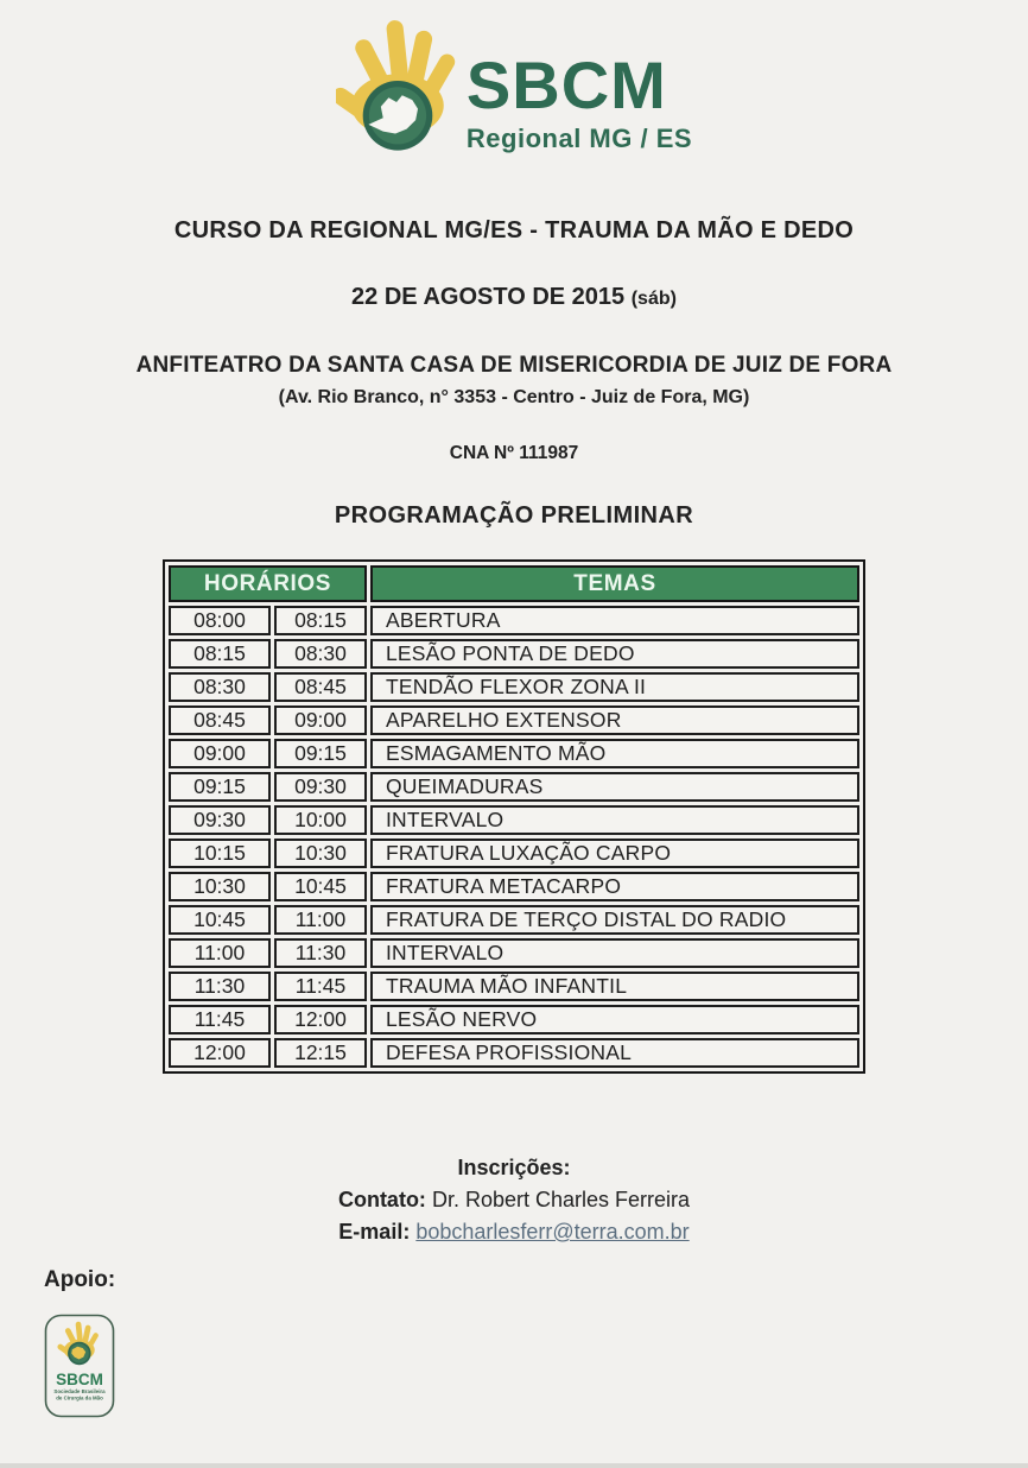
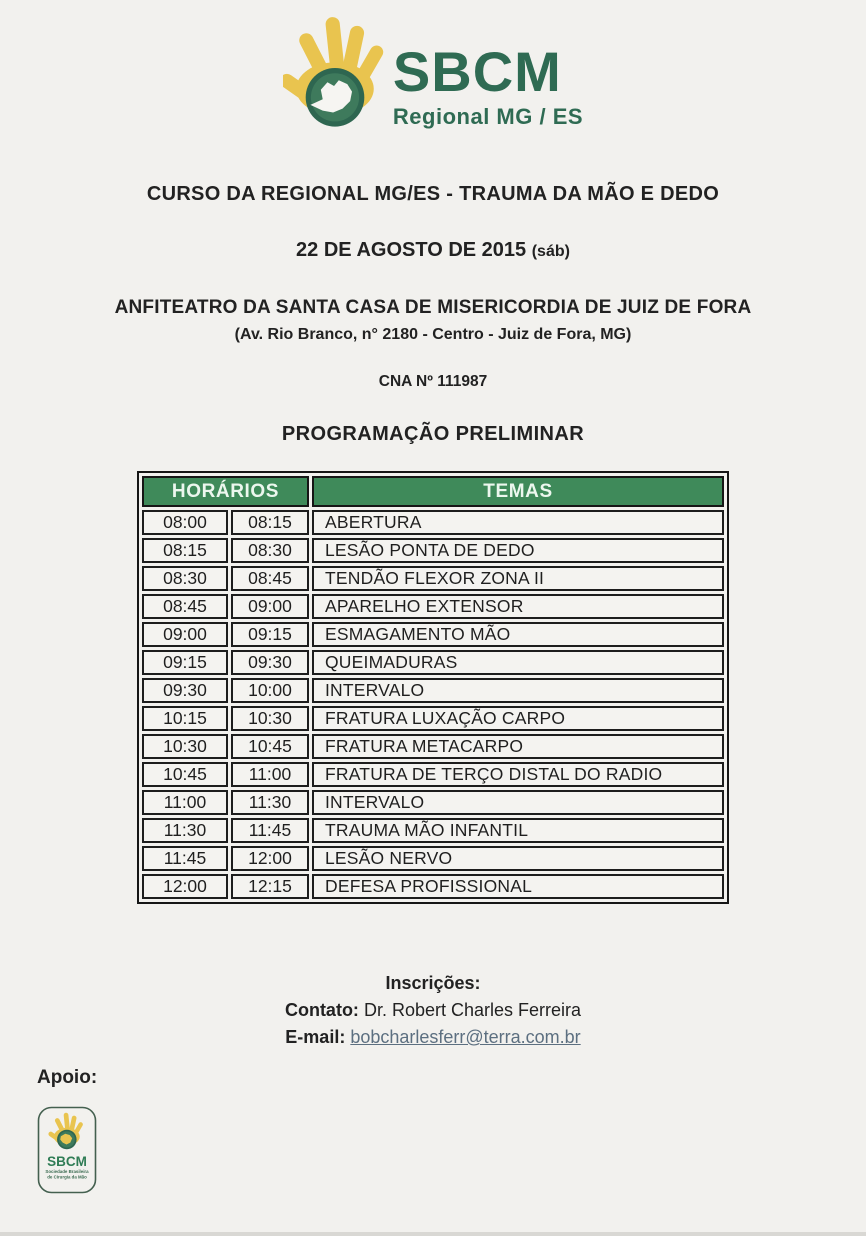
  SBCM
  Regional MG / ES
  CURSO DA REGIONAL MG/ES - TRAUMA DA MÃO E DEDO
  22 DE AGOSTO DE 2015 (sáb)
  ANFITEATRO DA SANTA CASA DE MISERICORDIA DE JUIZ DE FORA
- (Av. Rio Branco, n° 3353 - Centro - Juiz de Fora, MG)
+ (Av. Rio Branco, n° 2180 - Centro - Juiz de Fora, MG)
  CNA Nº 111987
  PROGRAMAÇÃO PRELIMINAR
  HORÁRIOS	TEMAS
  08:00	08:15	ABERTURA
  08:15	08:30	LESÃO PONTA DE DEDO
  08:30	08:45	TENDÃO FLEXOR ZONA II
  08:45	09:00	APARELHO EXTENSOR
  09:00	09:15	ESMAGAMENTO MÃO
  09:15	09:30	QUEIMADURAS
  09:30	10:00	INTERVALO
  10:15	10:30	FRATURA LUXAÇÃO CARPO
  10:30	10:45	FRATURA METACARPO
  10:45	11:00	FRATURA DE TERÇO DISTAL DO RADIO
  11:00	11:30	INTERVALO
  11:30	11:45	TRAUMA MÃO INFANTIL
  11:45	12:00	LESÃO NERVO
  12:00	12:15	DEFESA PROFISSIONAL
  Inscrições:
  Contato: Dr. Robert Charles Ferreira
  E-mail: bobcharlesferr@terra.com.br
  Apoio:
  SBCM
